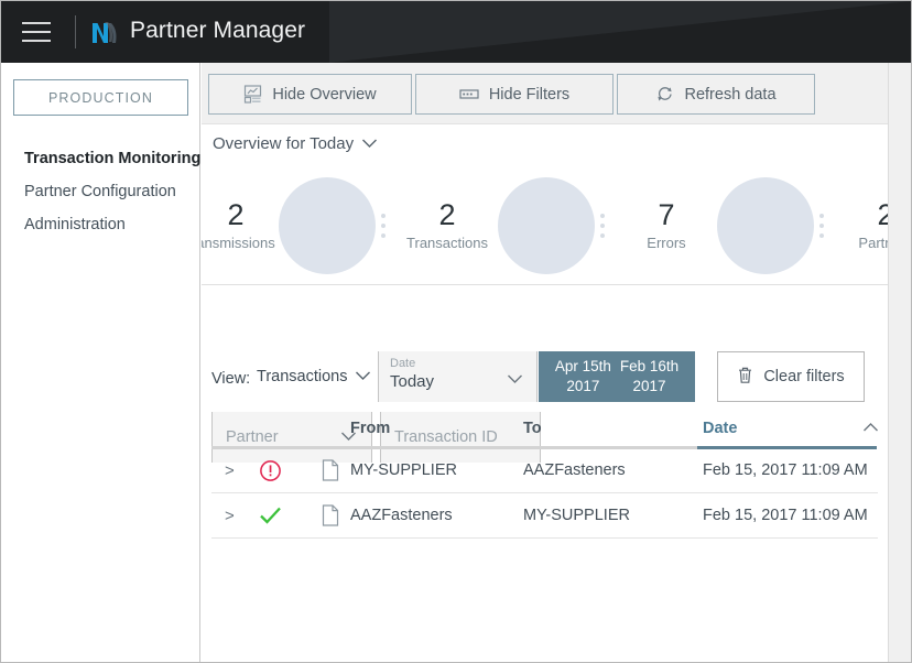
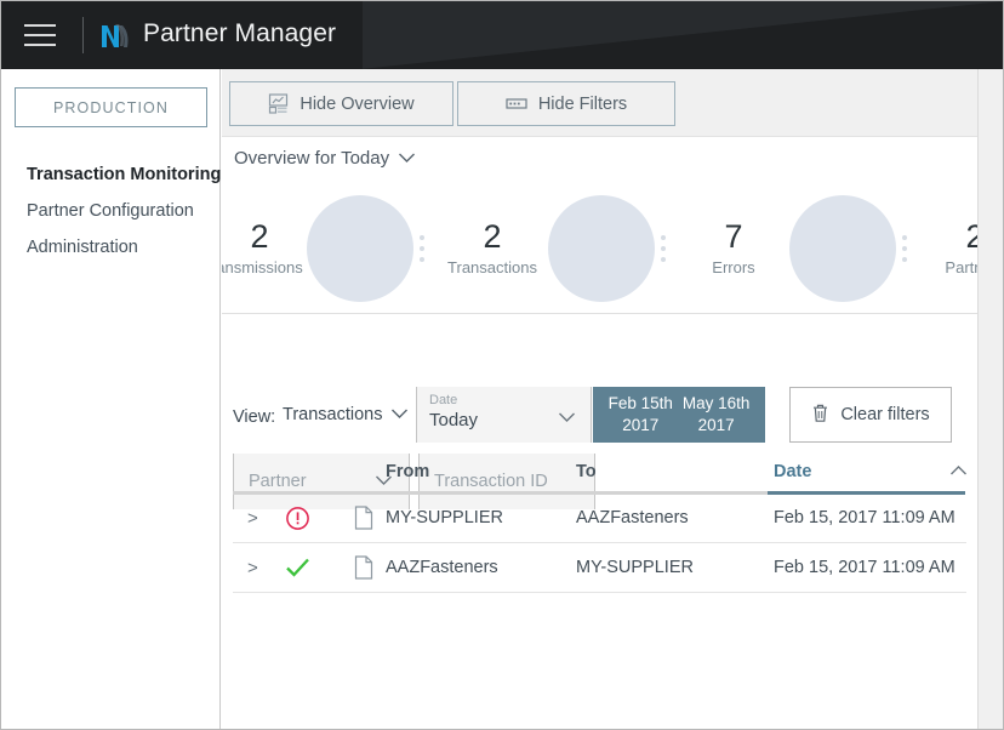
  Partner Manager
  PRODUCTION
  Transaction Monitoring
  Partner Configuration
  Administration
  Hide Overview
  Hide Filters
- Refresh data
  Overview for Today
  2
  nsmissions
  2
  Transactions
  7
  Errors
  2
  View:
  Transactions
  Date
  Today
- Apr 15th
+ Feb 15th
  2017
- Feb 16th
+ May 16th
  2017
  Clear filters
  Partner
  Transaction ID
  From
  To
  Date
  >
  MY-SUPPLIER
  AAZFasteners
  Feb 15, 2017 11:09 AM
  >
  AAZFasteners
  MY-SUPPLIER
  Feb 15, 2017 11:09 AM
